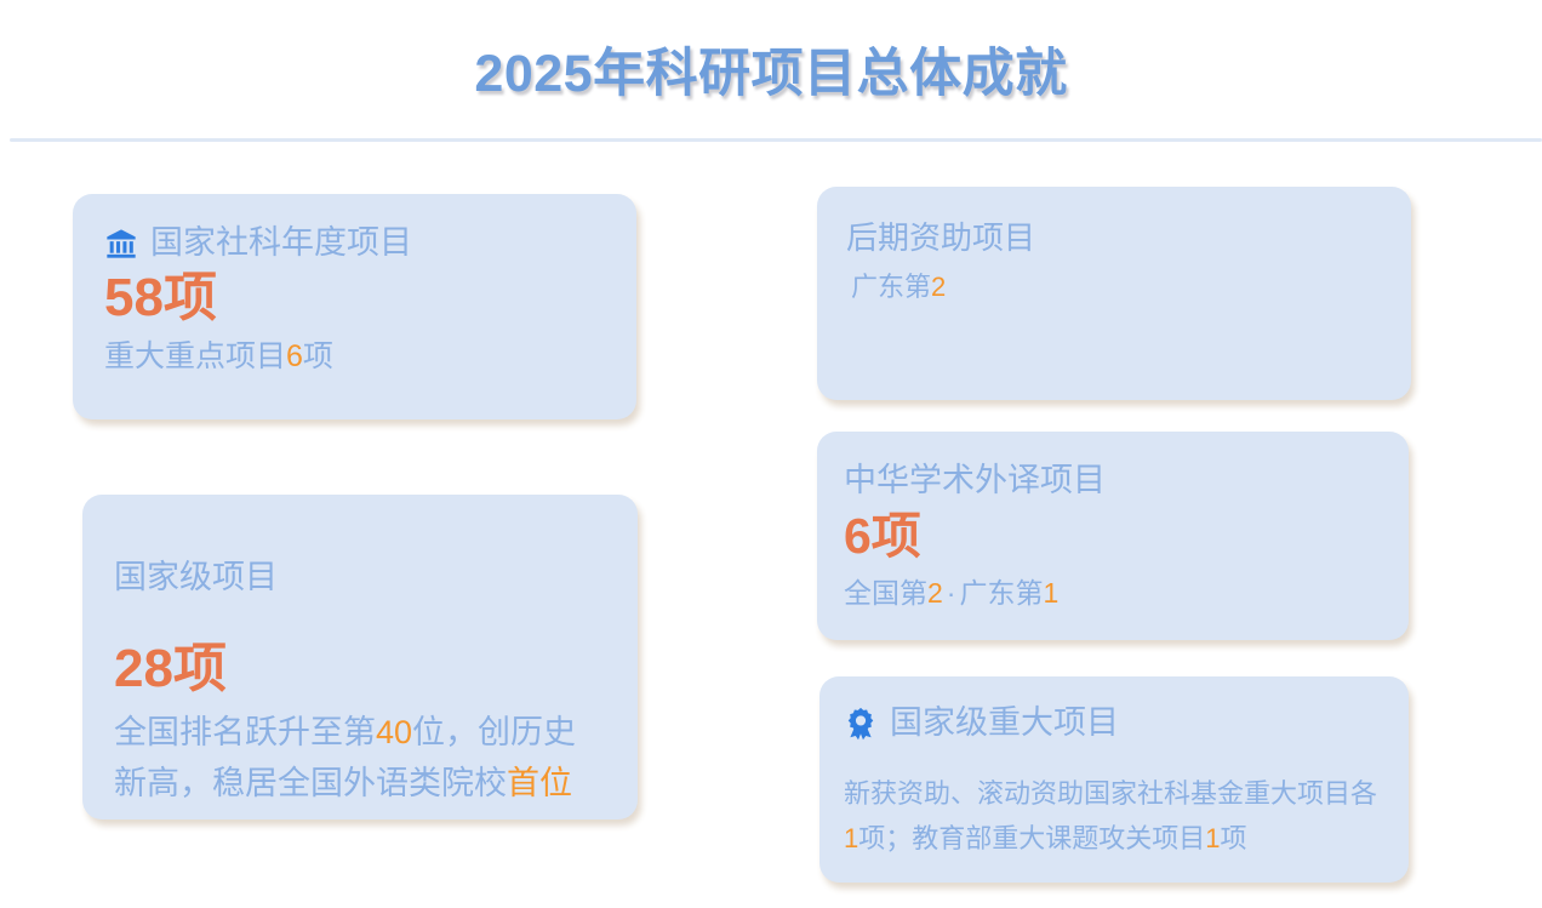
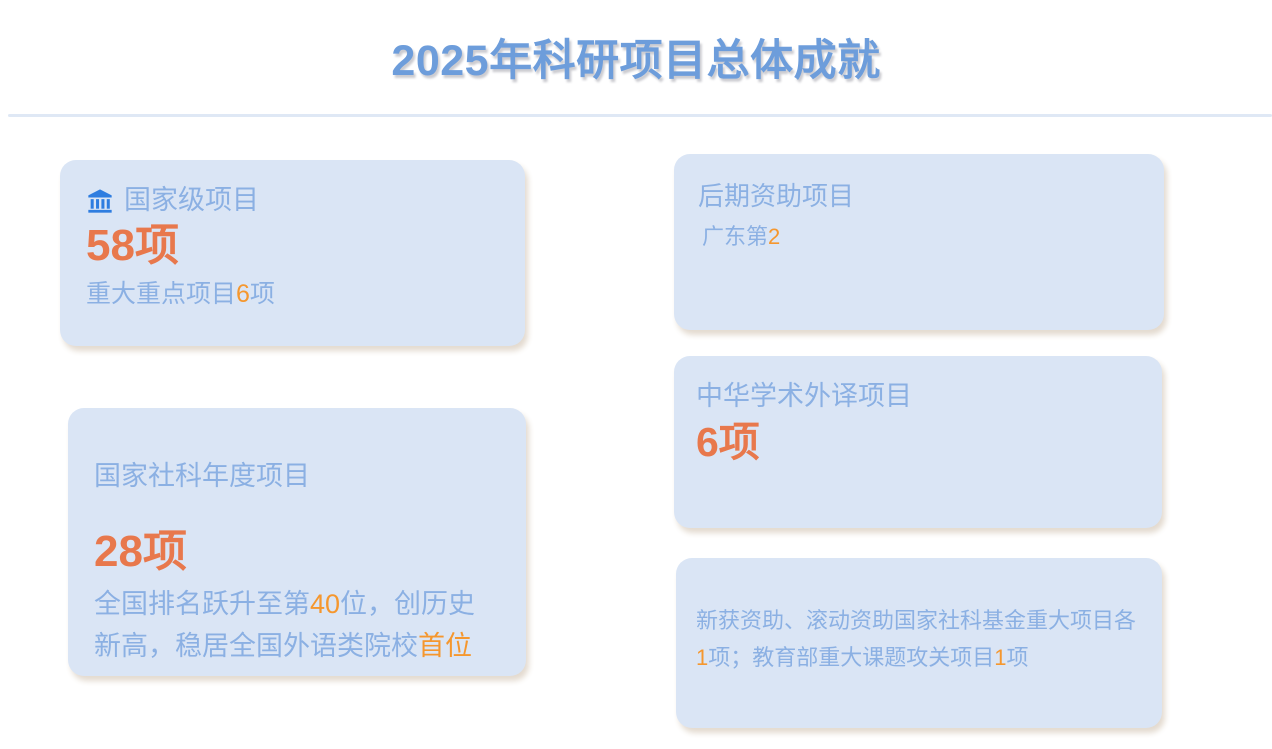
  2025年科研项目总体成就
- 国家社科年度项目
+ 国家级项目
  58项
  重大重点项目6项
- 国家级项目
+ 国家社科年度项目
  28项
  全国排名跃升至第40位，创历史新高，稳居全国外语类院校首位
  后期资助项目
  广东第2
  中华学术外译项目
  6项
- 全国第2·广东第1
- 国家级重大项目
  新获资助、滚动资助国家社科基金重大项目各1项；教育部重大课题攻关项目1项
